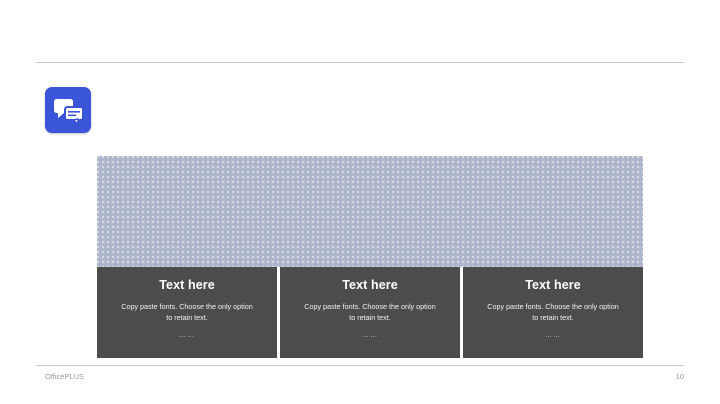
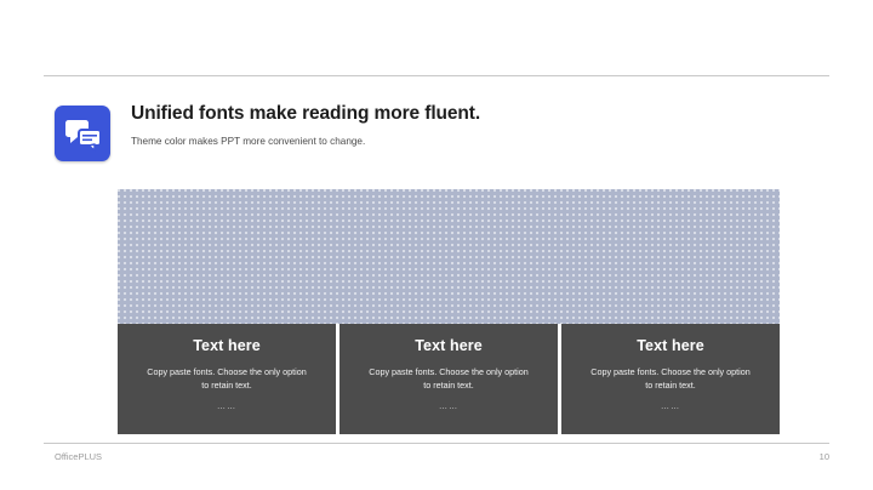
+ Unified fonts make reading more fluent.
+ Theme color makes PPT more convenient to change.
  Text here
  Copy paste fonts. Choose the only option to retain text.
  ……
  Text here
  Copy paste fonts. Choose the only option to retain text.
  ……
  Text here
  Copy paste fonts. Choose the only option to retain text.
  ……
  OfficePLUS
  10
